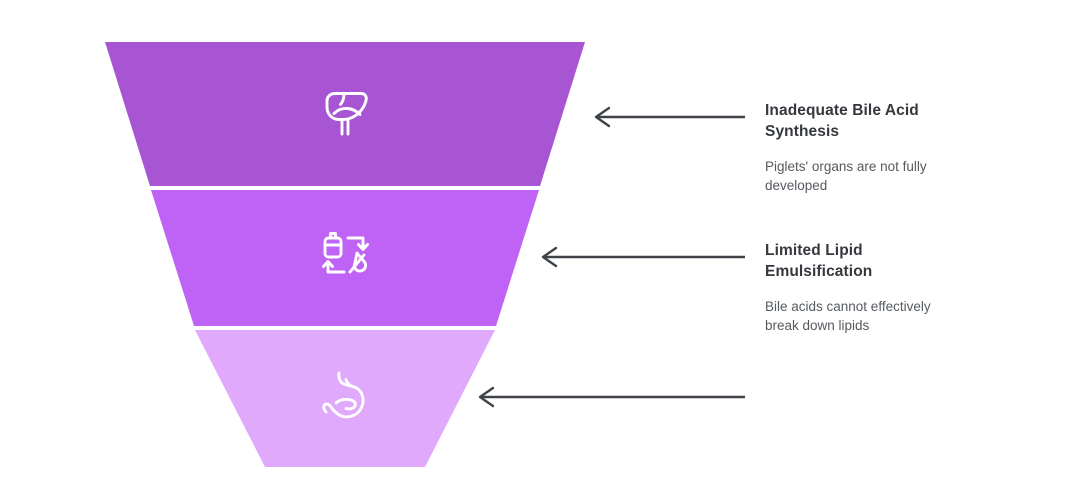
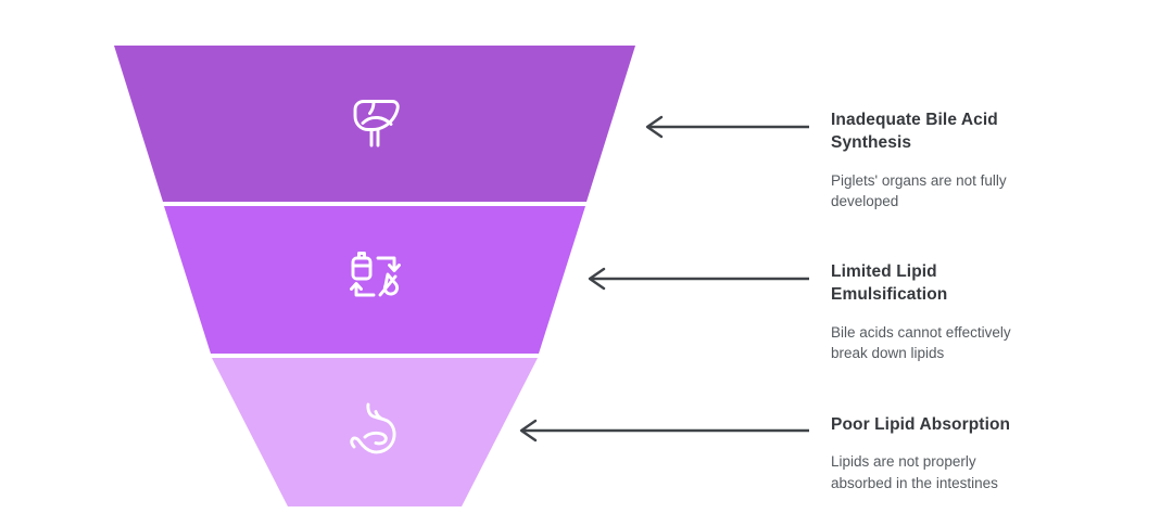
  Inadequate Bile Acid
  Synthesis
  Piglets' organs are not fully
  developed
  Limited Lipid
  Emulsification
  Bile acids cannot effectively
  break down lipids
+ Poor Lipid Absorption
+ Lipids are not properly
+ absorbed in the intestines
